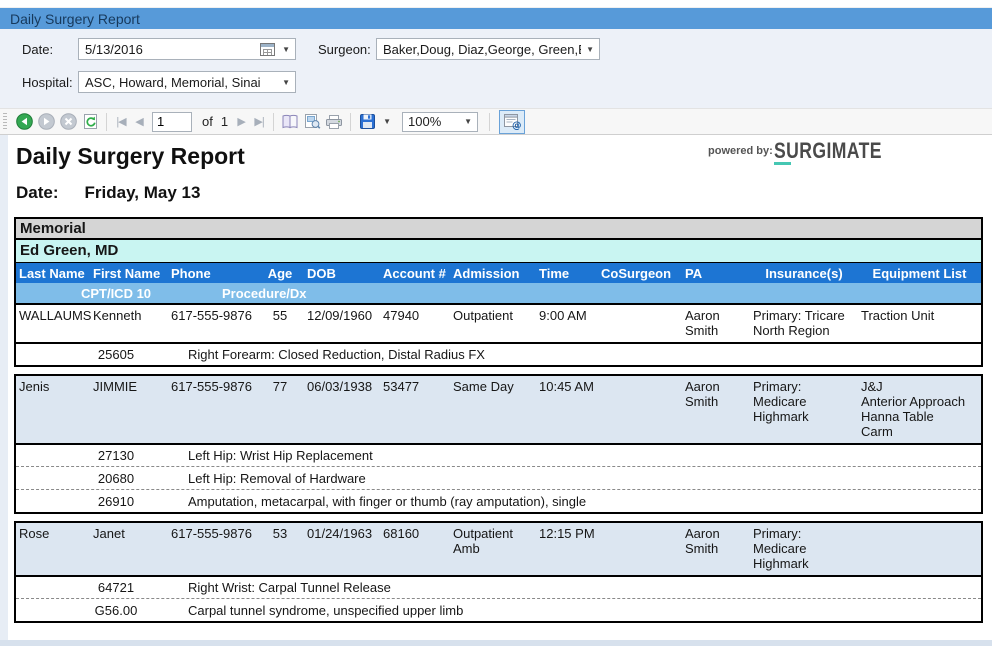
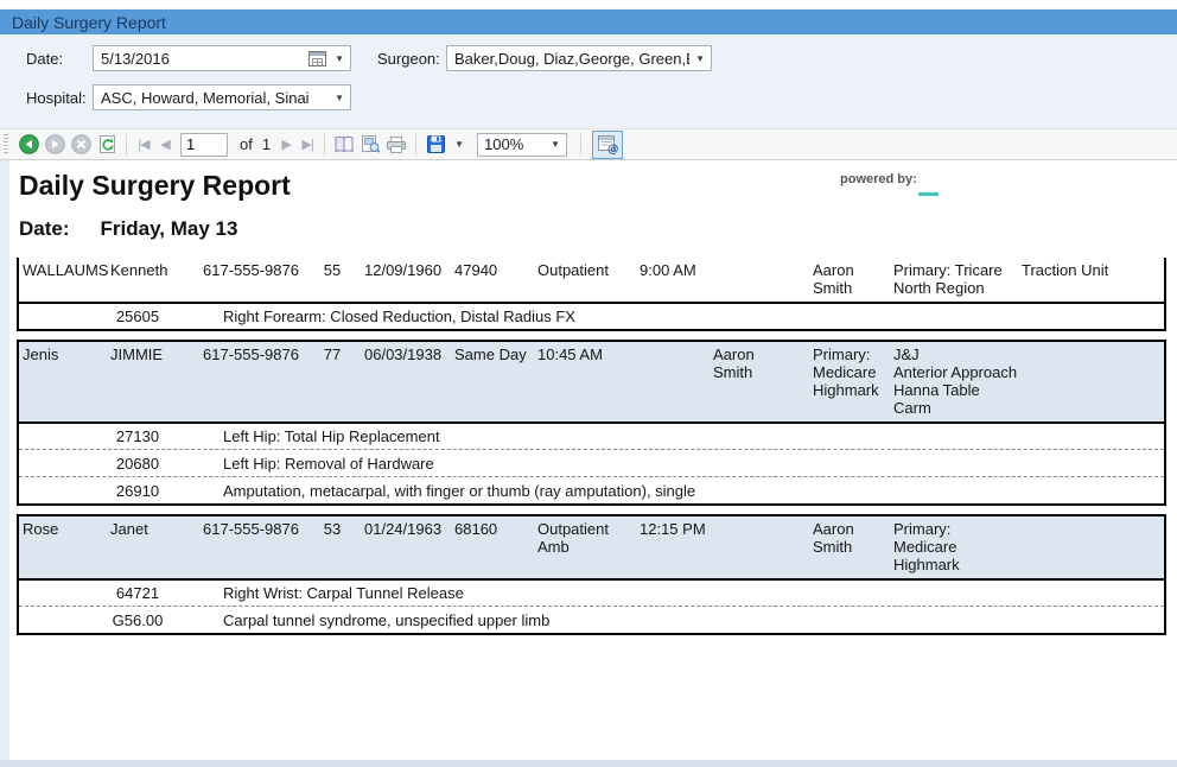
  Daily Surgery Report
  Date:
  5/13/2016
  ▼
  Surgeon:
  Baker,Doug, Diaz,George, Green,
  ▼
  Hospital:
  ASC, Howard, Memorial, Sinai
  ▼
  |◀
  ◀
  1
  of
  1
  ▶
  ▶|
  ▼
  100%
  ▼
  @
  Daily Surgery Report
  powered by:
- SURGIMATE
  Date: Friday, May 13
- Memorial
- Ed Green, MD
- Last Name
- First Name
- Phone
- Age
- DOB
- Account #
- Admission
- Time
- CoSurgeon
- PA
- Insurance(s)
- Equipment List
- CPT/ICD 10
- Procedure/Dx
  WALLAUMS
  Kenneth
  617-555-9876
  55
  12/09/1960
  47940
  Outpatient
  9:00 AM
  Aaron
  Smith
  Primary: Tricare
  North Region
  Traction Unit
  25605
  Right Forearm: Closed Reduction, Distal Radius FX
  Jenis
  JIMMIE
  617-555-9876
  77
  06/03/1938
- 53477
  Same Day
  10:45 AM
  Aaron
  Smith
  Primary:
  Medicare
  Highmark
  J&J
  Anterior Approach
  Hanna Table
  Carm
  27130
- Left Hip: Wrist Hip Replacement
+ Left Hip: Total Hip Replacement
  20680
  Left Hip: Removal of Hardware
  26910
  Amputation, metacarpal, with finger or thumb (ray amputation), single
  Rose
  Janet
  617-555-9876
  53
  01/24/1963
  68160
  Outpatient
  Amb
  12:15 PM
  Aaron
  Smith
  Primary:
  Medicare
  Highmark
  64721
  Right Wrist: Carpal Tunnel Release
  G56.00
  Carpal tunnel syndrome, unspecified upper limb
